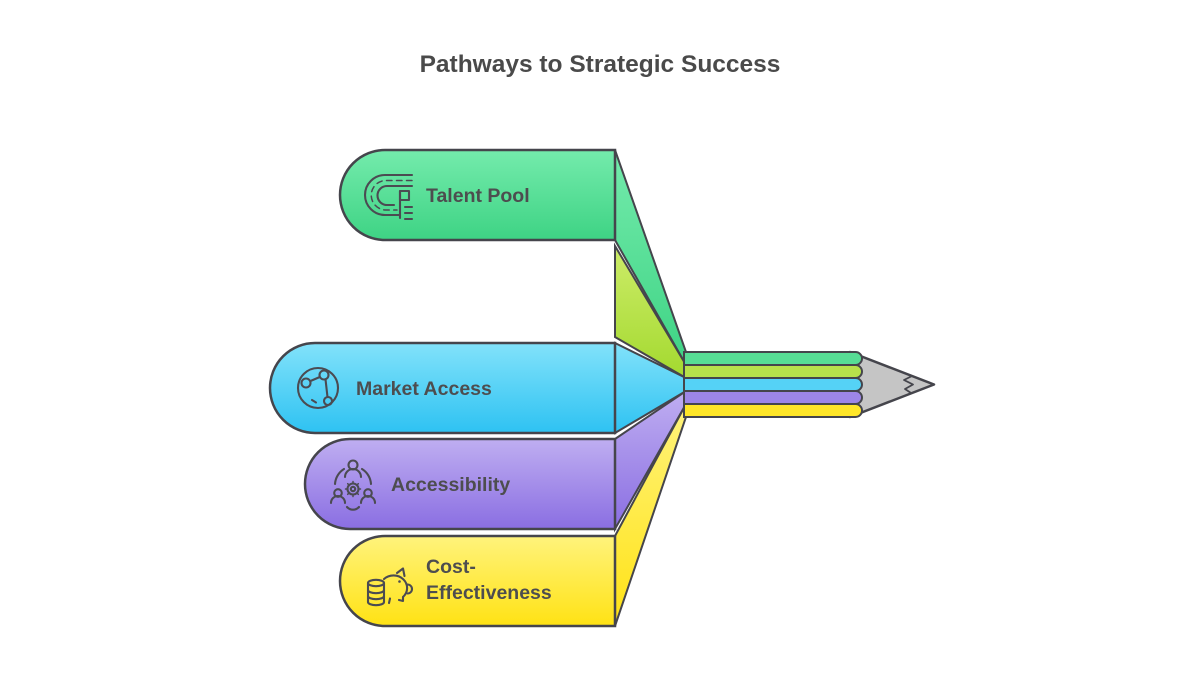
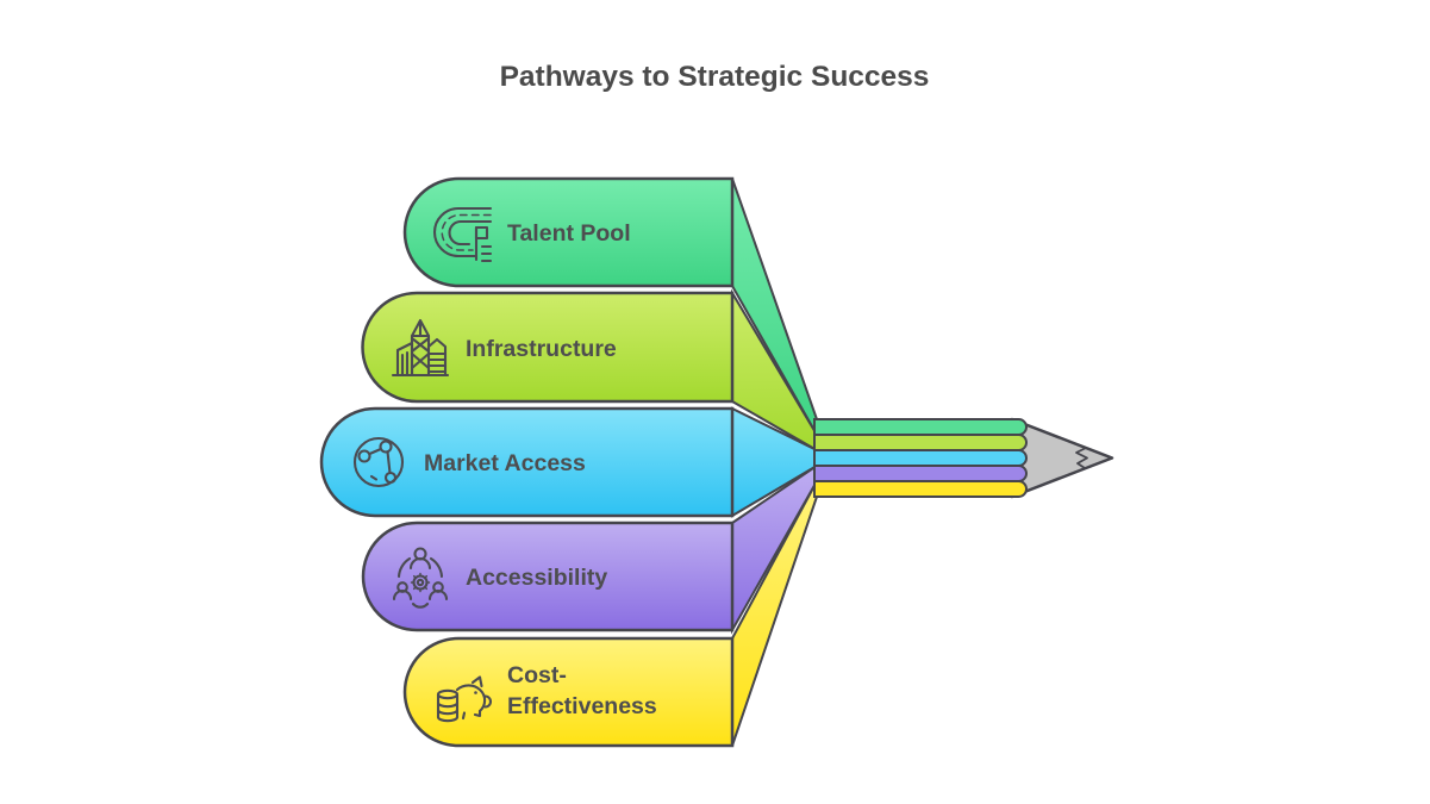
  Pathways to Strategic Success
  Talent Pool
+ Infrastructure
  Market Access
  Accessibility
  Cost-
  Effectiveness
